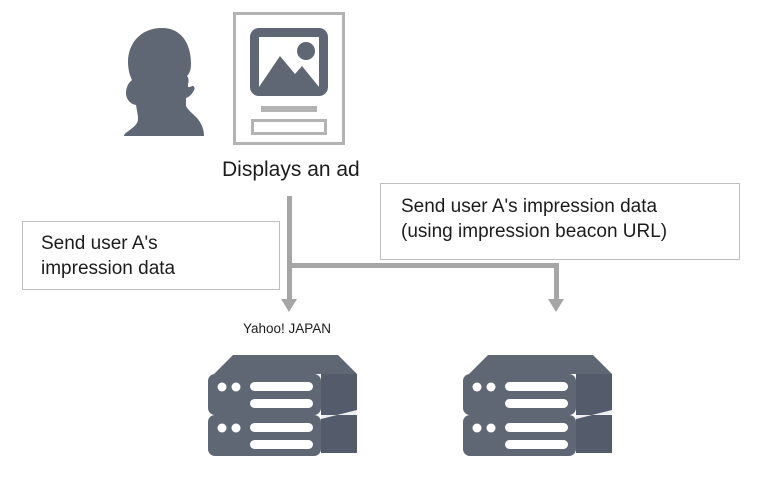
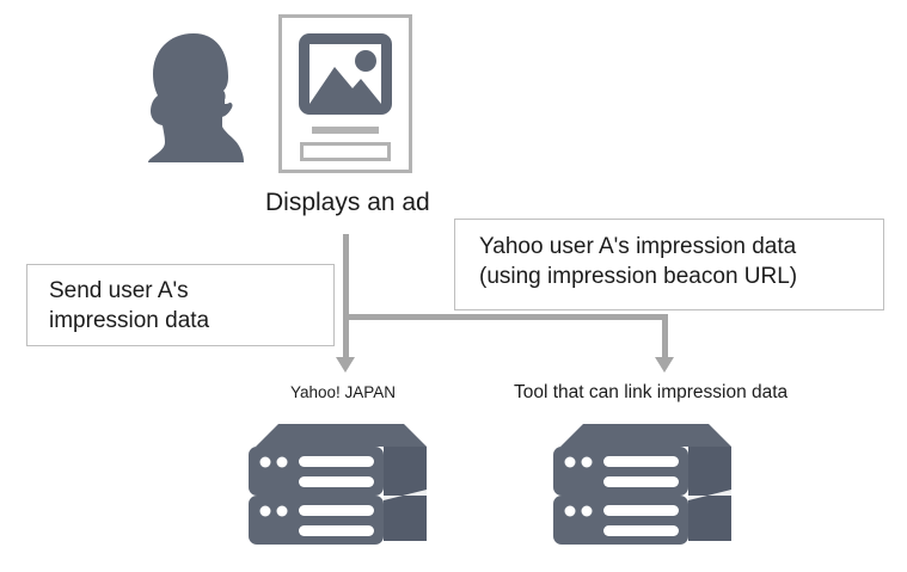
  Displays an ad
  Send user A's
  impression data
- Send user A's impression data
+ Yahoo user A's impression data
  (using impression beacon URL)
  Yahoo! JAPAN
+ Tool that can link impression data
